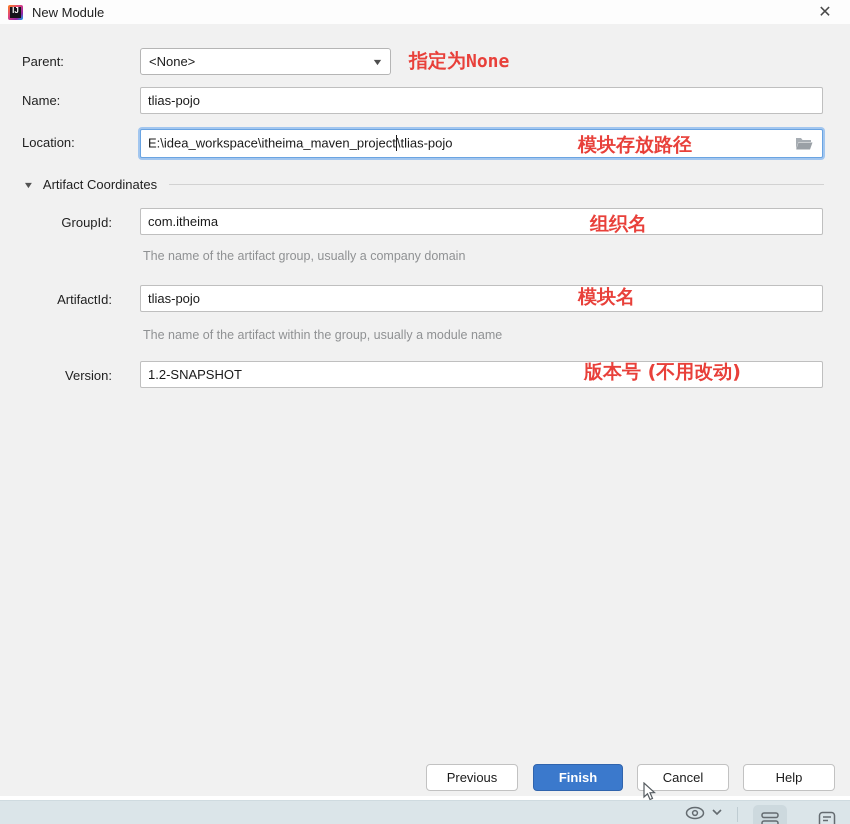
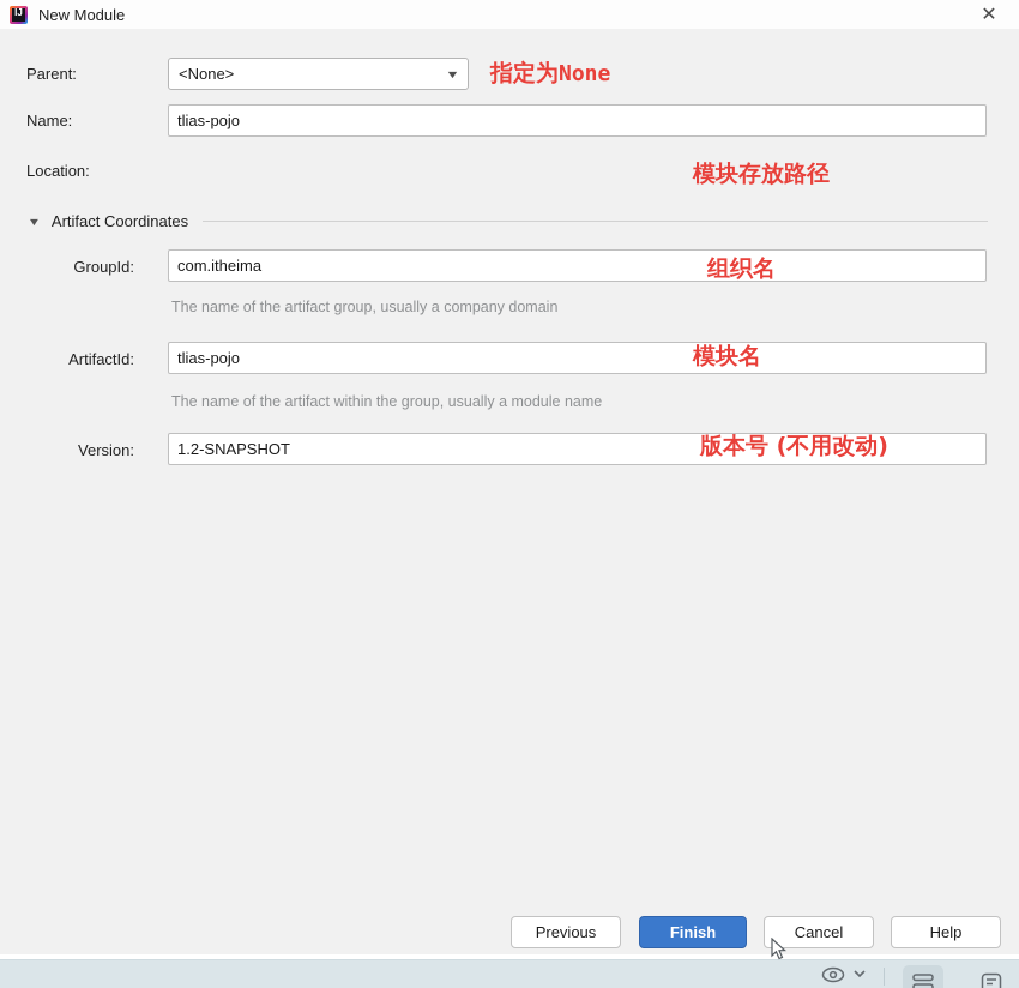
  IJ
  New Module
  ✕
  Parent:
  <None>
  ▼
  指定为None
  Name:
  tlias-pojo
  Location:
- E:\idea_workspace\itheima_maven_project\tlias-pojo
  模块存放路径
  ▼
  Artifact Coordinates
  GroupId:
  com.itheima
  组织名
  The name of the artifact group, usually a company domain
  ArtifactId:
  tlias-pojo
  模块名
  The name of the artifact within the group, usually a module name
  Version:
  1.2-SNAPSHOT
  版本号 (不用改动)
  Previous
  Finish
  Cancel
  Help
